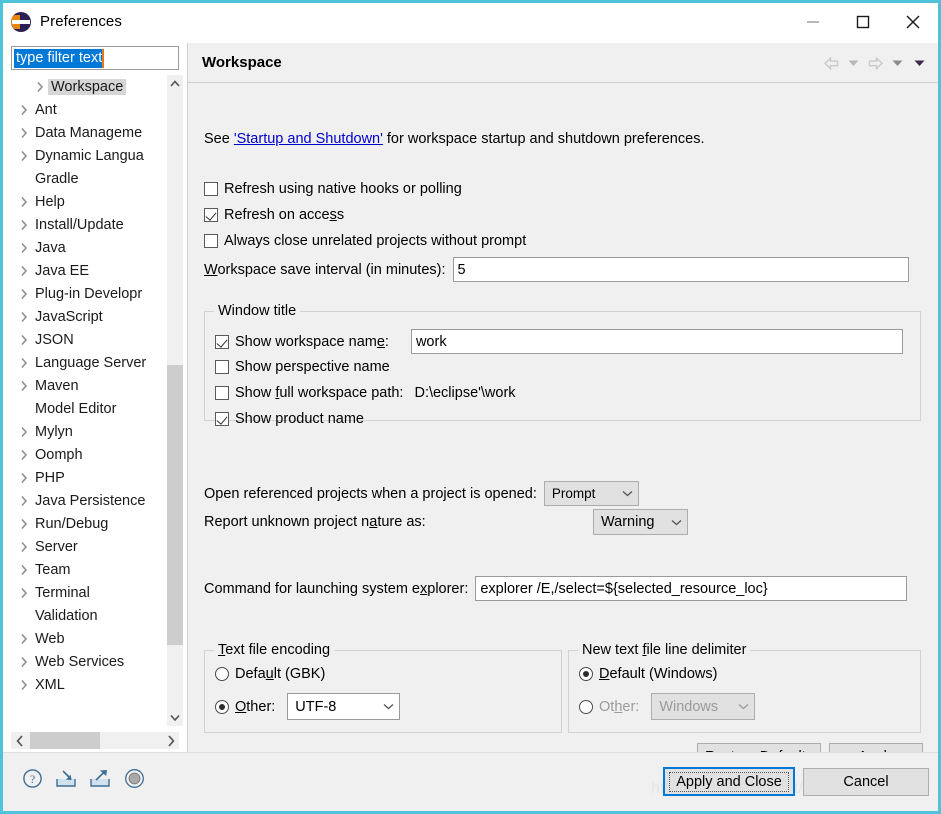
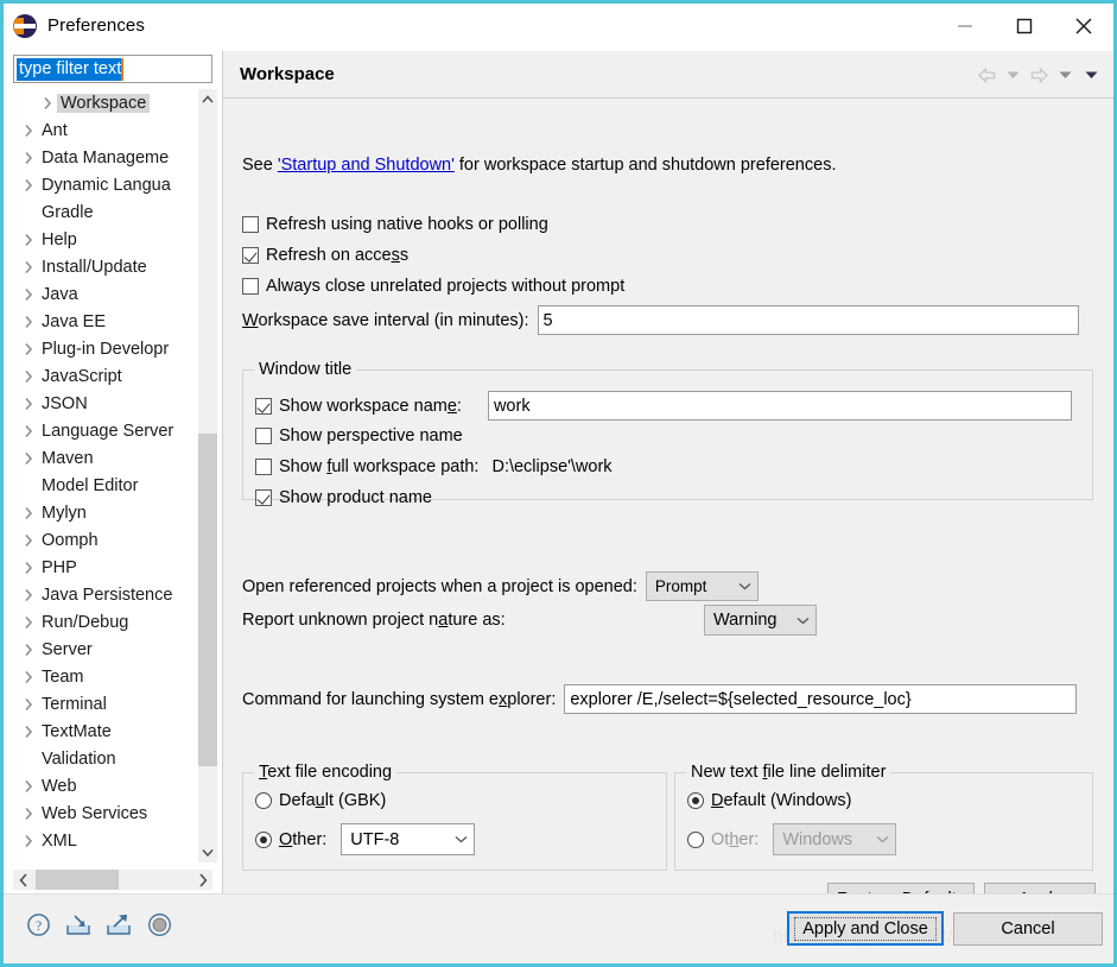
  Preferences
  type filter text
  Workspace
  Ant
  Data Manageme
  Dynamic Langua
  Gradle
  Help
  Install/Update
  Java
  Java EE
  Plug-in Developr
  JavaScript
  JSON
  Language Server
  Maven
  Model Editor
  Mylyn
  Oomph
  PHP
  Java Persistence
  Run/Debug
  Server
  Team
  Terminal
+ TextMate
  Validation
  Web
  Web Services
  XML
  Workspace
  See 'Startup and Shutdown' for workspace startup and shutdown preferences.
  Refresh using native hooks or polling
  Refresh on access
  Always close unrelated projects without prompt
  Workspace save interval (in minutes):
  5
  Window title
  Show workspace name:
  work
  Show perspective name
  Show full workspace path:
  D:\eclipse'\work
  Show product name
  Open referenced projects when a project is opened:
  Prompt
  Report unknown project nature as:
  Warning
  Command for launching system explorer:
  explorer /E,/select=${selected_resource_loc}
  Text file encoding
  Default (GBK)
  Other:
  UTF-8
  New text file line delimiter
  Default (Windows)
  Other:
  Windows
  ?
  Apply and Close
  Cancel
